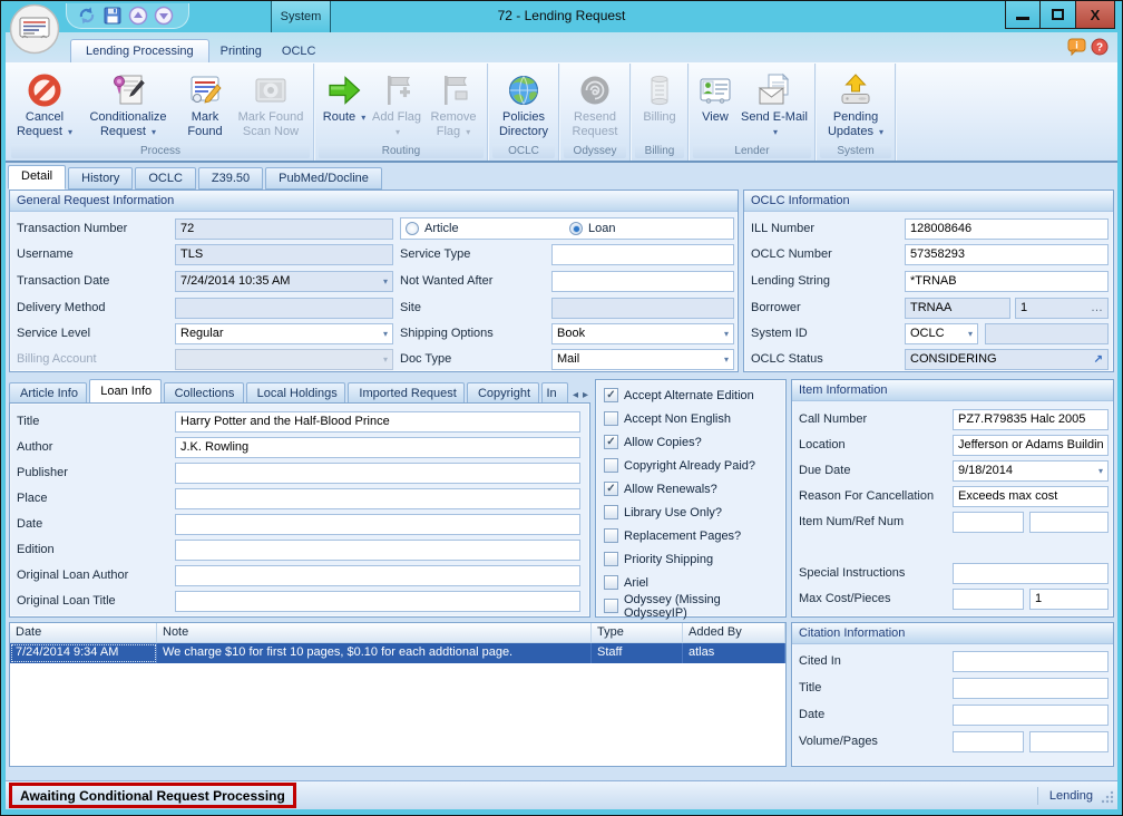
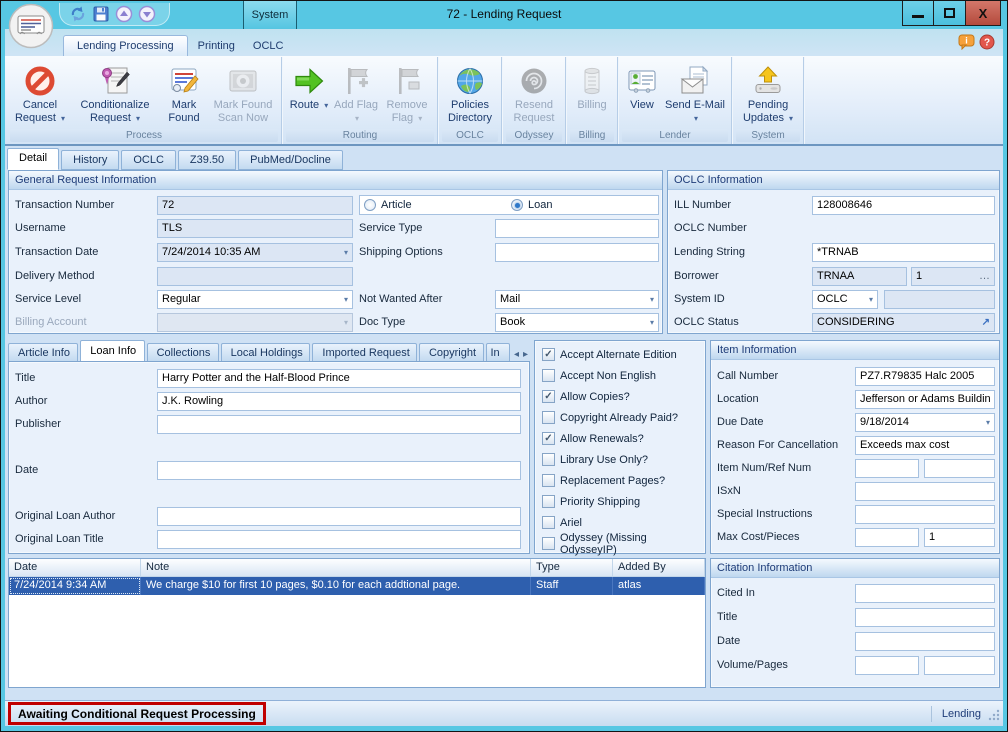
  System
  72 - Lending Request
  X
  Lending Processing
  Printing
  OCLC
  i
  ?
  Cancel Request ▾
  Conditionalize Request ▾
  Mark Found
  Mark Found Scan Now
  Process
  Route ▾
  Add Flag ▾
  Remove Flag ▾
  Routing
  Policies Directory
  OCLC
  Resend Request
  Odyssey
  Billing
  Billing
  View
  Send E-Mail ▾
  Lender
  Pending Updates ▾
  System
  Detail
  History
  OCLC
  Z39.50
  PubMed/Docline
  General Request Information
  Transaction Number
  72
  Username
  TLS
  Transaction Date
  7/24/2014 10:35 AM
  ▾
  Delivery Method
  Service Level
  Regular
  ▾
  Billing Account
  ▾
  Article
  Loan
  Service Type
- Not Wanted After
+ Shipping Options
- Site
- Shipping Options
+ Not Wanted After
- Book
+ Mail
  ▾
  Doc Type
- Mail
+ Book
  ▾
  OCLC Information
  ILL Number
  128008646
  OCLC Number
- 57358293
  Lending String
  *TRNAB
  Borrower
  TRNAA
  1
  …
  System ID
  OCLC
  ▾
  OCLC Status
  CONSIDERING
  ↗
  Article Info
  Loan Info
  Collections
  Local Holdings
  Imported Request
  Copyright
  In
  ◂
  ▸
  Title
  Harry Potter and the Half-Blood Prince
  Author
  J.K. Rowling
  Publisher
- Place
  Date
- Edition
  Original Loan Author
  Original Loan Title
  ✓
  Accept Alternate Edition
  Accept Non English
  ✓
  Allow Copies?
  Copyright Already Paid?
  ✓
  Allow Renewals?
  Library Use Only?
  Replacement Pages?
  Priority Shipping
  Ariel
  Odyssey (Missing OdysseyIP)
  Item Information
  Call Number
  PZ7.R79835 Halc 2005
  Location
  Jefferson or Adams Buildin
  Due Date
  9/18/2014
  ▾
  Reason For Cancellation
  Exceeds max cost
  Item Num/Ref Num
+ ISxN
  Special Instructions
  Max Cost/Pieces
  1
  Date
  Note
  Type
  Added By
  7/24/2014 9:34 AM
  We charge $10 for first 10 pages, $0.10 for each addtional page.
  Staff
  atlas
  Citation Information
  Cited In
  Title
  Date
  Volume/Pages
  Awaiting Conditional Request Processing
  Lending
